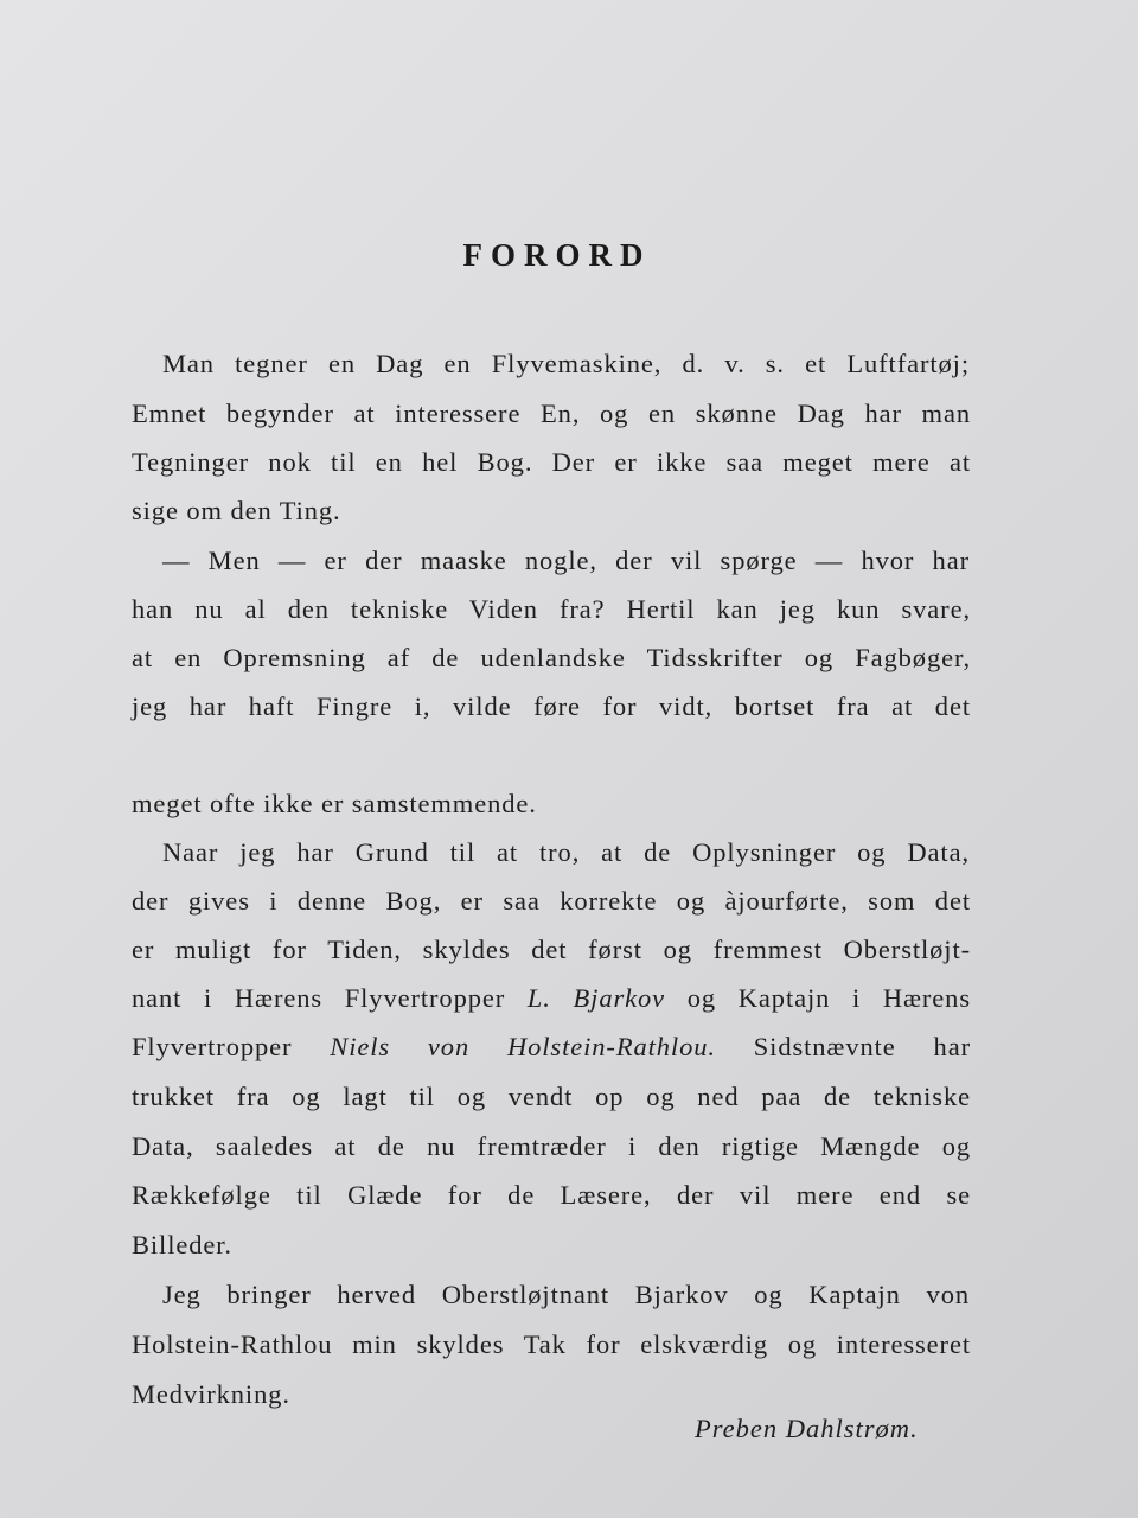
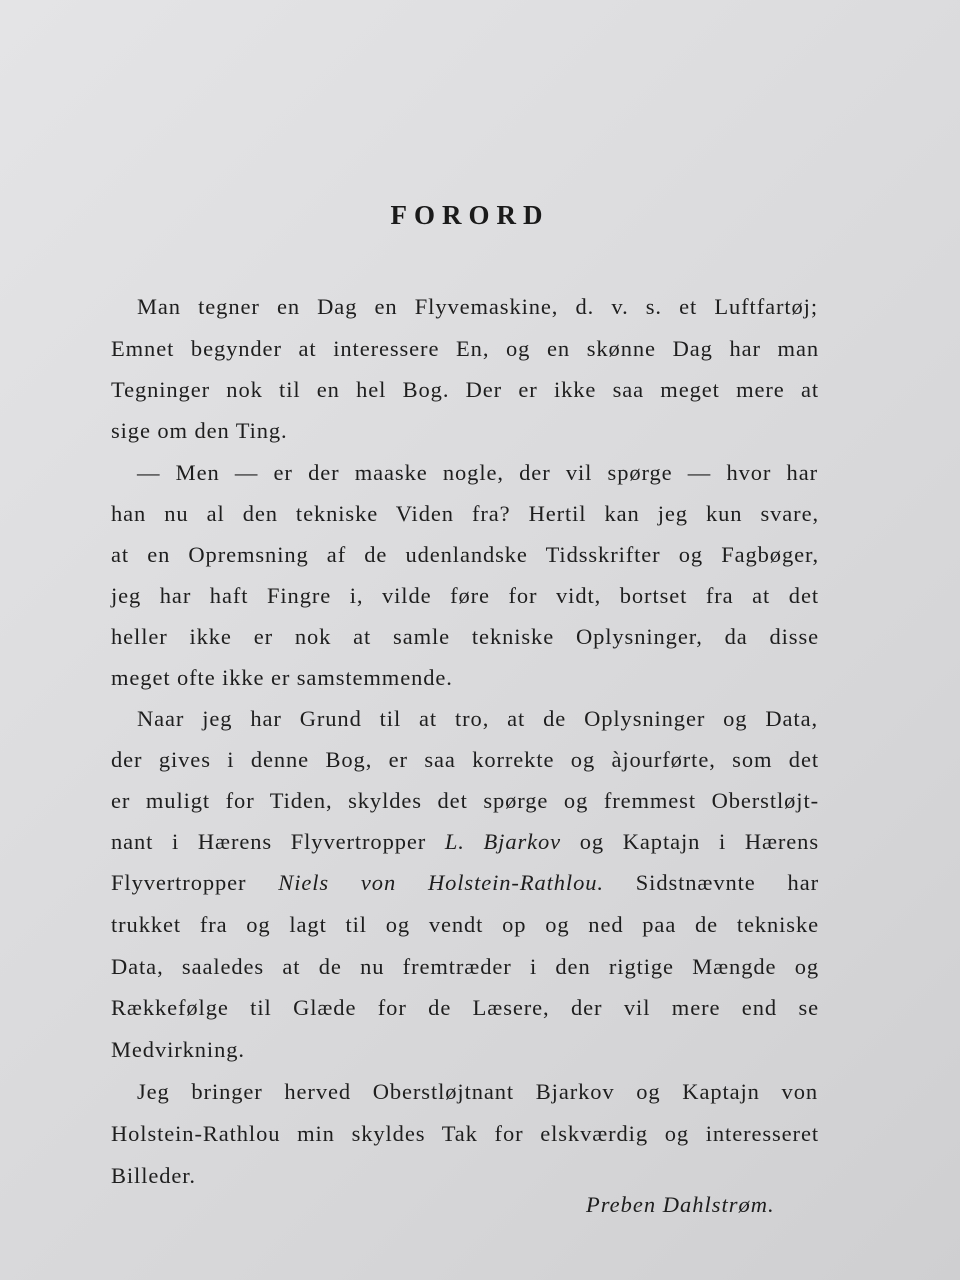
  FORORD
  Man tegner en Dag en Flyvemaskine, d. v. s. et Luftfartøj;
  Emnet begynder at interessere En, og en skønne Dag har man
  Tegninger nok til en hel Bog. Der er ikke saa meget mere at
  sige om den Ting.
  — Men — er der maaske nogle, der vil spørge — hvor har
  han nu al den tekniske Viden fra? Hertil kan jeg kun svare,
  at en Opremsning af de udenlandske Tidsskrifter og Fagbøger,
  jeg har haft Fingre i, vilde føre for vidt, bortset fra at det
+ heller ikke er nok at samle tekniske Oplysninger, da disse
  meget ofte ikke er samstemmende.
  Naar jeg har Grund til at tro, at de Oplysninger og Data,
  der gives i denne Bog, er saa korrekte og àjourførte, som det
- er muligt for Tiden, skyldes det først og fremmest Oberstløjt-
+ er muligt for Tiden, skyldes det spørge og fremmest Oberstløjt-
  nant i Hærens Flyvertropper L. Bjarkov og Kaptajn i Hærens
  Flyvertropper Niels von Holstein-Rathlou. Sidstnævnte har
  trukket fra og lagt til og vendt op og ned paa de tekniske
  Data, saaledes at de nu fremtræder i den rigtige Mængde og
  Rækkefølge til Glæde for de Læsere, der vil mere end se
- Billeder.
+ Medvirkning.
  Jeg bringer herved Oberstløjtnant Bjarkov og Kaptajn von
  Holstein-Rathlou min skyldes Tak for elskværdig og interesseret
- Medvirkning.
+ Billeder.
  Preben Dahlstrøm.
